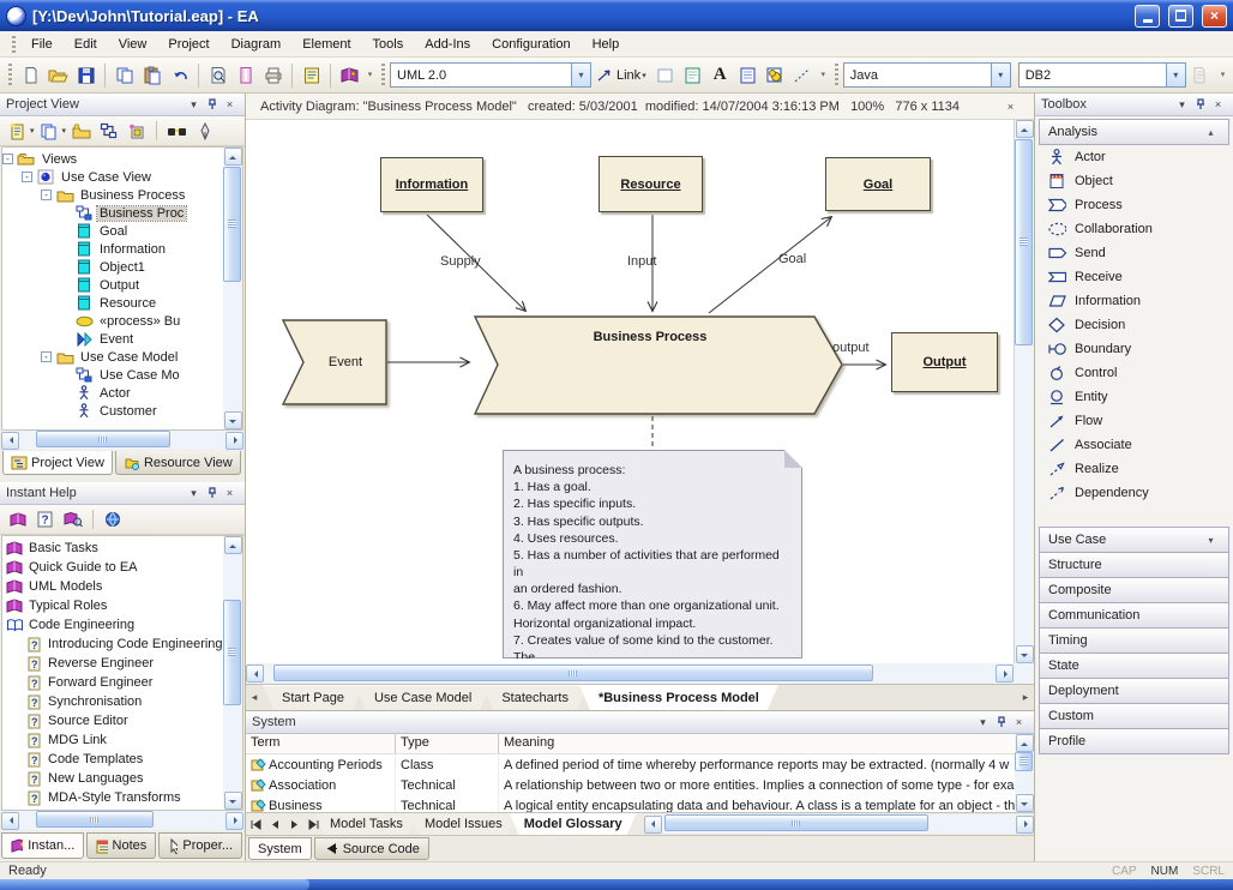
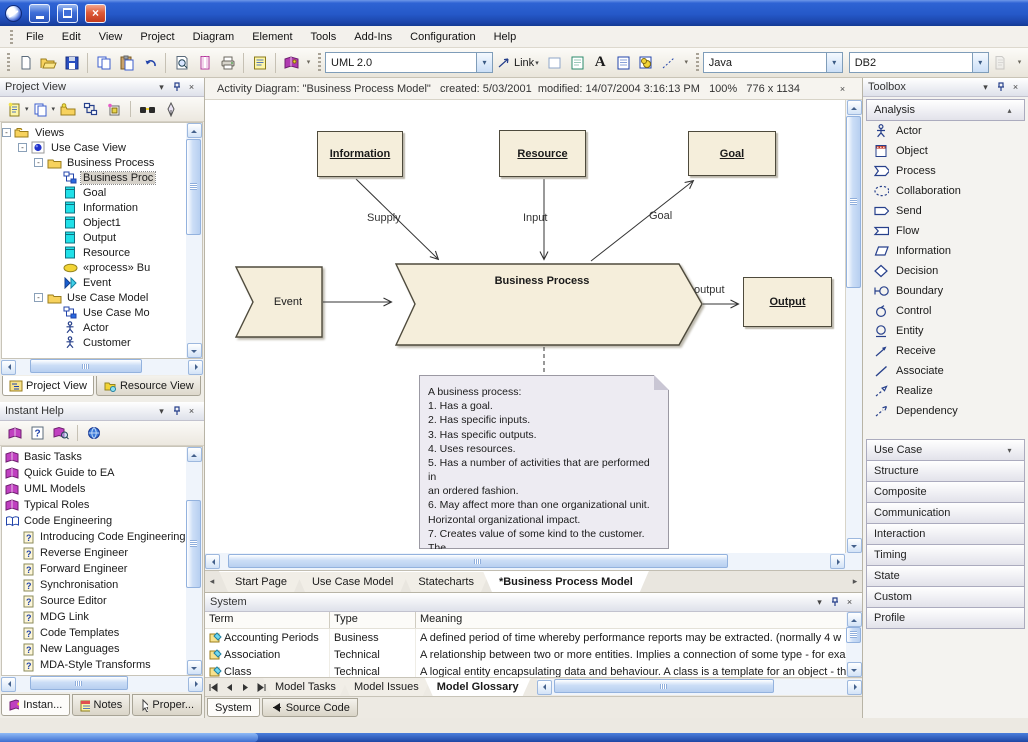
- [Y:\Dev\John\Tutorial.eap] - EA
  ×
  File
  Edit
  View
  Project
  Diagram
  Element
  Tools
  Add-Ins
  Configuration
  Help
  UML 2.0
  ▾
  Link
  A
  Java
  ▾
  DB2
  ▾
  Project View
  ▾
  ×
  -
  Views
  -
  Use Case View
  -
  Business Process
  Business Proc
  Goal
  Information
  Object1
  Output
  Resource
  «process» Bu
  Event
  -
  Use Case Model
  Use Case Mo
  Actor
  Customer
  Project View
  Resource View
  Instant Help
  ▾
  ×
  ?
  Basic Tasks
  Quick Guide to EA
  UML Models
  Typical Roles
  Code Engineering
  ?
  Introducing Code Engineering
  ?
  Reverse Engineer
  ?
  Forward Engineer
  ?
  Synchronisation
  ?
  Source Editor
  ?
  MDG Link
  ?
  Code Templates
  ?
  New Languages
  ?
  MDA-Style Transforms
  Instan...
  Notes
  Proper...
  Activity Diagram: "Business Process Model" created: 5/03/2001 modified: 14/07/2004 3:16:13 PM 100% 776 x 1134
  ×
  Information
  Resource
  Goal
  Output
  Event
  Business Process
  Supply
  Input
  Goal
  output
  A business process:
  1. Has a goal.
  2. Has specific inputs.
  3. Has specific outputs.
  4. Uses resources.
  5. Has a number of activities that are performed in
  an ordered fashion.
  6. May affect more than one organizational unit.
  Horizontal organizational impact.
  7. Creates value of some kind to the customer. The
  ◂
  Start Page
  Use Case Model
  Statecharts
  *Business Process Model
  ▸
  System
  ▾
  ×
  Term
  Type
  Meaning
  Accounting Periods
- Class
+ Business
  A defined period of time whereby performance reports may be extracted. (normally 4 w
  Association
  Technical
  A relationship between two or more entities. Implies a connection of some type - for exa
- Business
+ Class
  Technical
  A logical entity encapsulating data and behaviour. A class is a template for an object - th
  Model Tasks
  Model Issues
  Model Glossary
  System
  Source Code
  Toolbox
  ▾
  ×
  Analysis
  ▴
  Actor
  Object
  Process
  Collaboration
  Send
- Receive
+ Flow
  Information
  Decision
  Boundary
  Control
  Entity
- Flow
+ Receive
  Associate
  Realize
  Dependency
  Use Case
  ▾
  Structure
  Composite
  Communication
+ Interaction
  Timing
  State
- Deployment
  Custom
  Profile
- Ready
- CAP
- NUM
- SCRL
